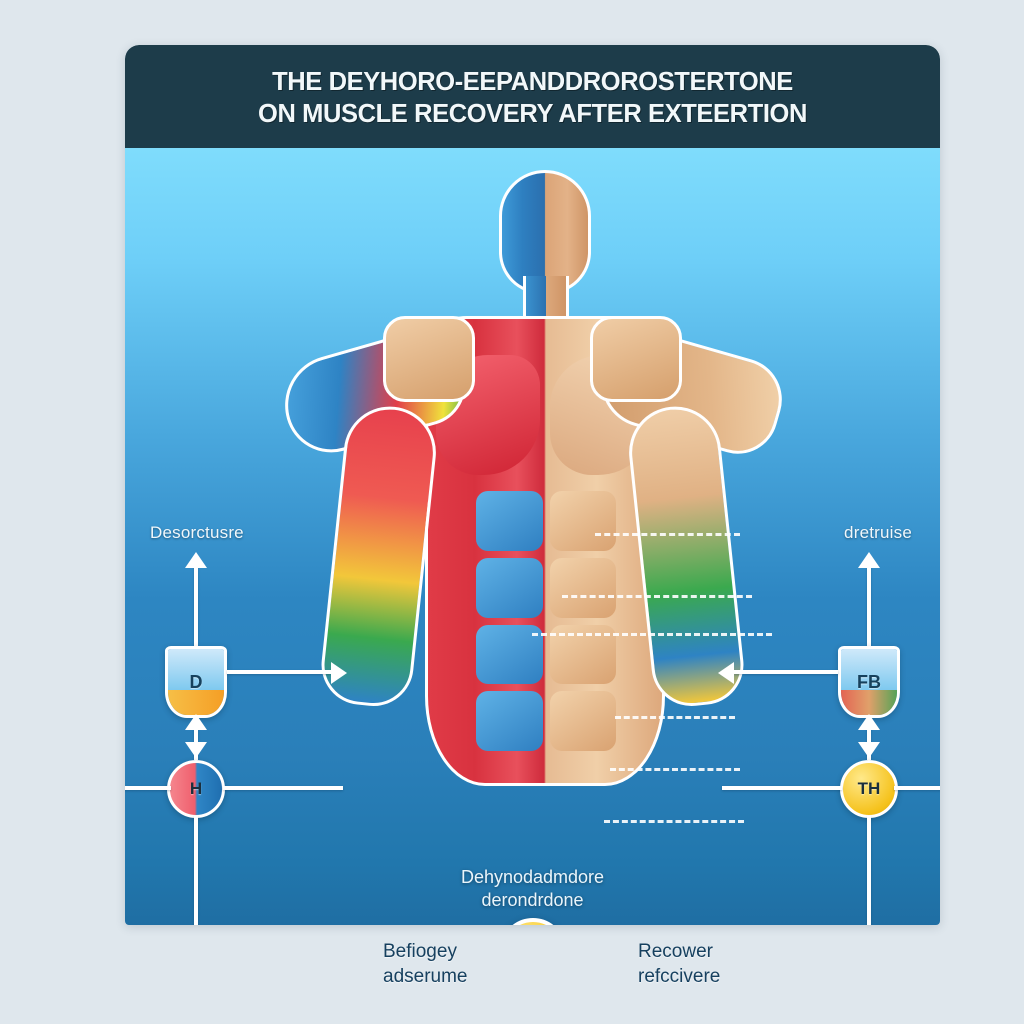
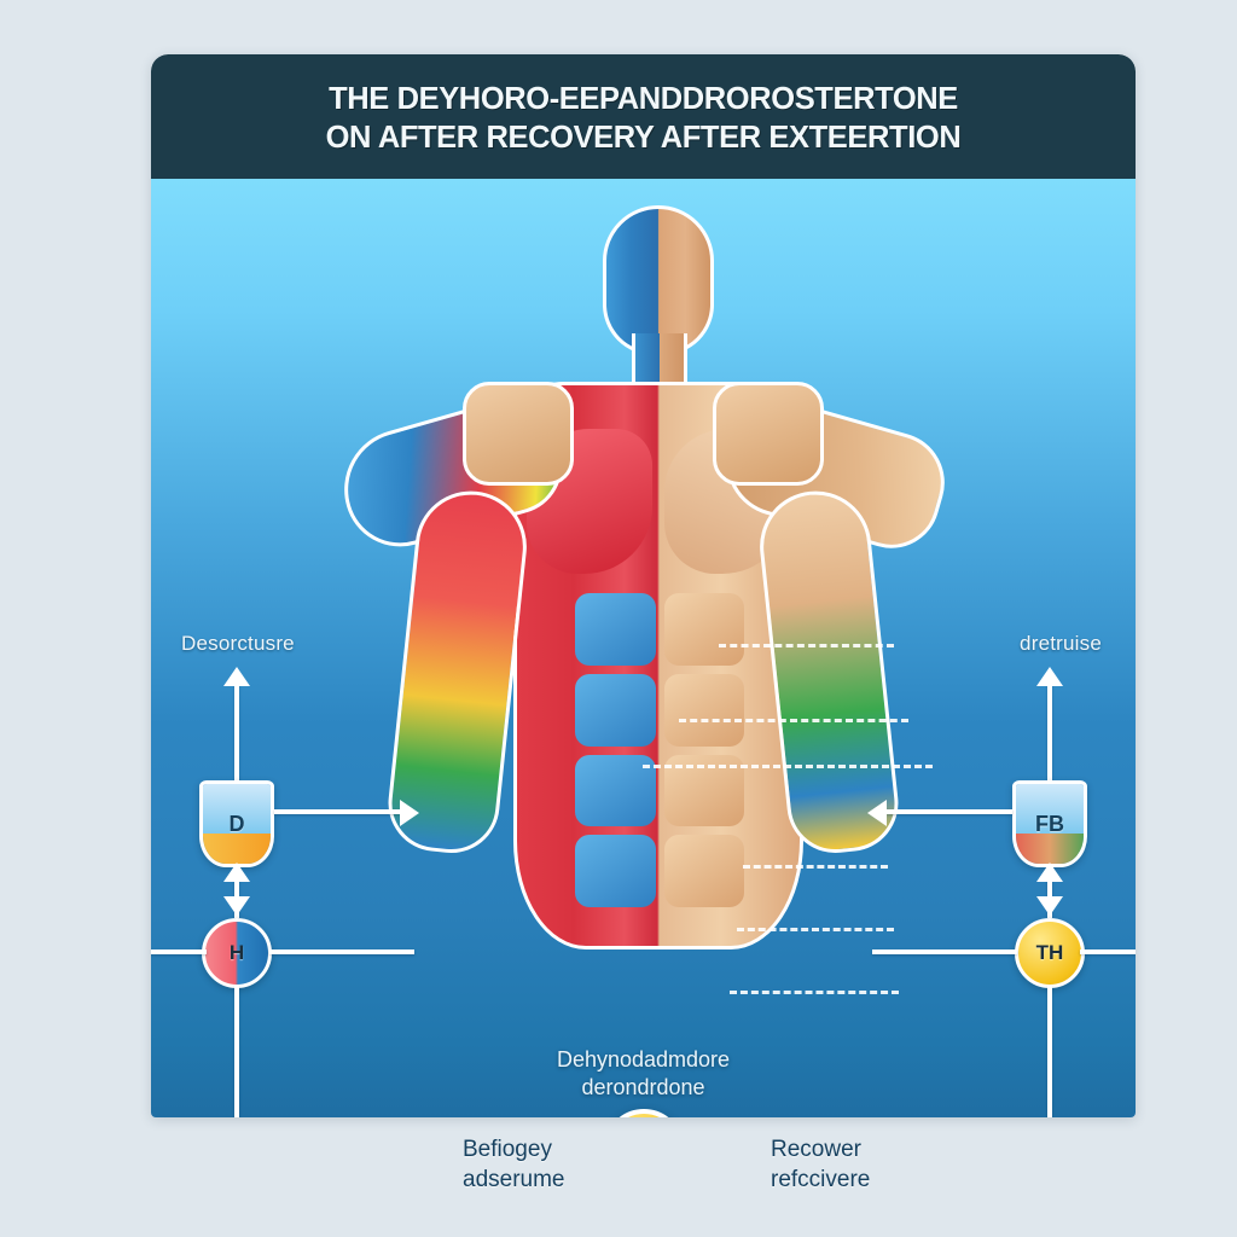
  THE DEYHORO-EEPANDDROROSTERTONE
- ON MUSCLE RECOVERY AFTER EXTEERTION
+ ON AFTER RECOVERY AFTER EXTEERTION
  Desorctusre
  D
  H
  dretruise
  FB
  TH
  Dehynodadmdore
  derondrdone
  Befiogey
  adserume
  Recower
  refccivere
